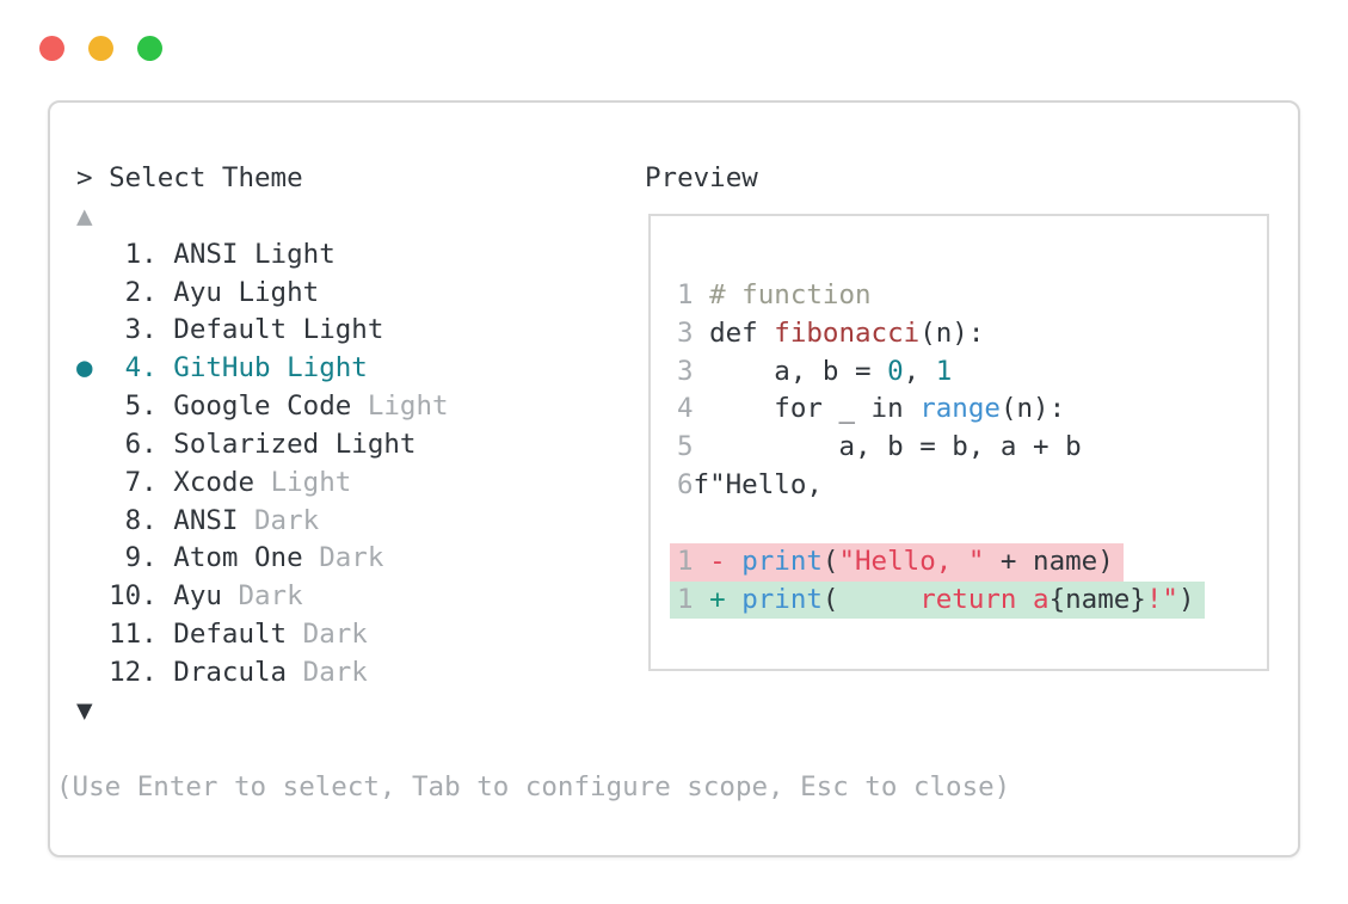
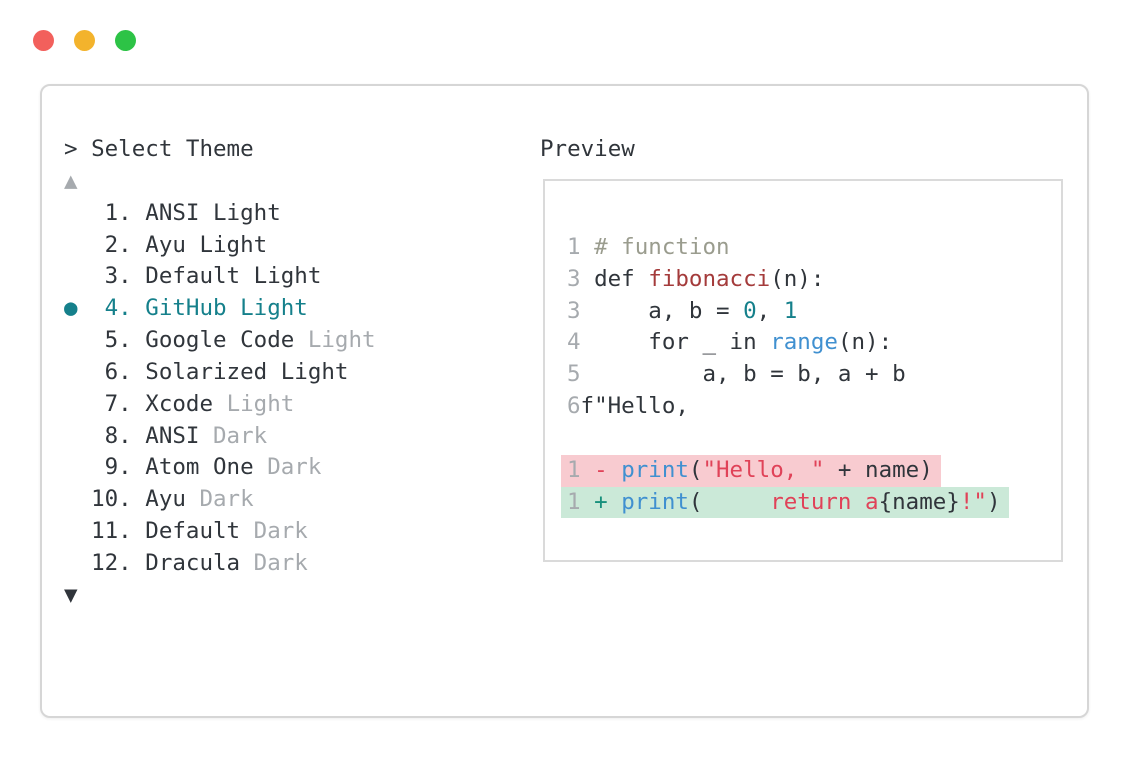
  > Select Theme
  ▲
  1. ANSI Light
  2. Ayu Light
  3. Default Light
  ● 4. GitHub Light
  5. Google Code Light
  6. Solarized Light
  7. Xcode Light
  8. ANSI Dark
  9. Atom One Dark
  10. Ayu Dark
  11. Default Dark
  12. Dracula Dark
  ▼
- (Use Enter to select, Tab to configure scope, Esc to close)
  Preview
  1 # function
  3 def fibonacci(n):
  3 a, b = 0, 1
  4 for _ in range(n):
  5 a, b = b, a + b
  6f"Hello,
  1 - print("Hello, " + name)
  1 + print( return a{name}!")
